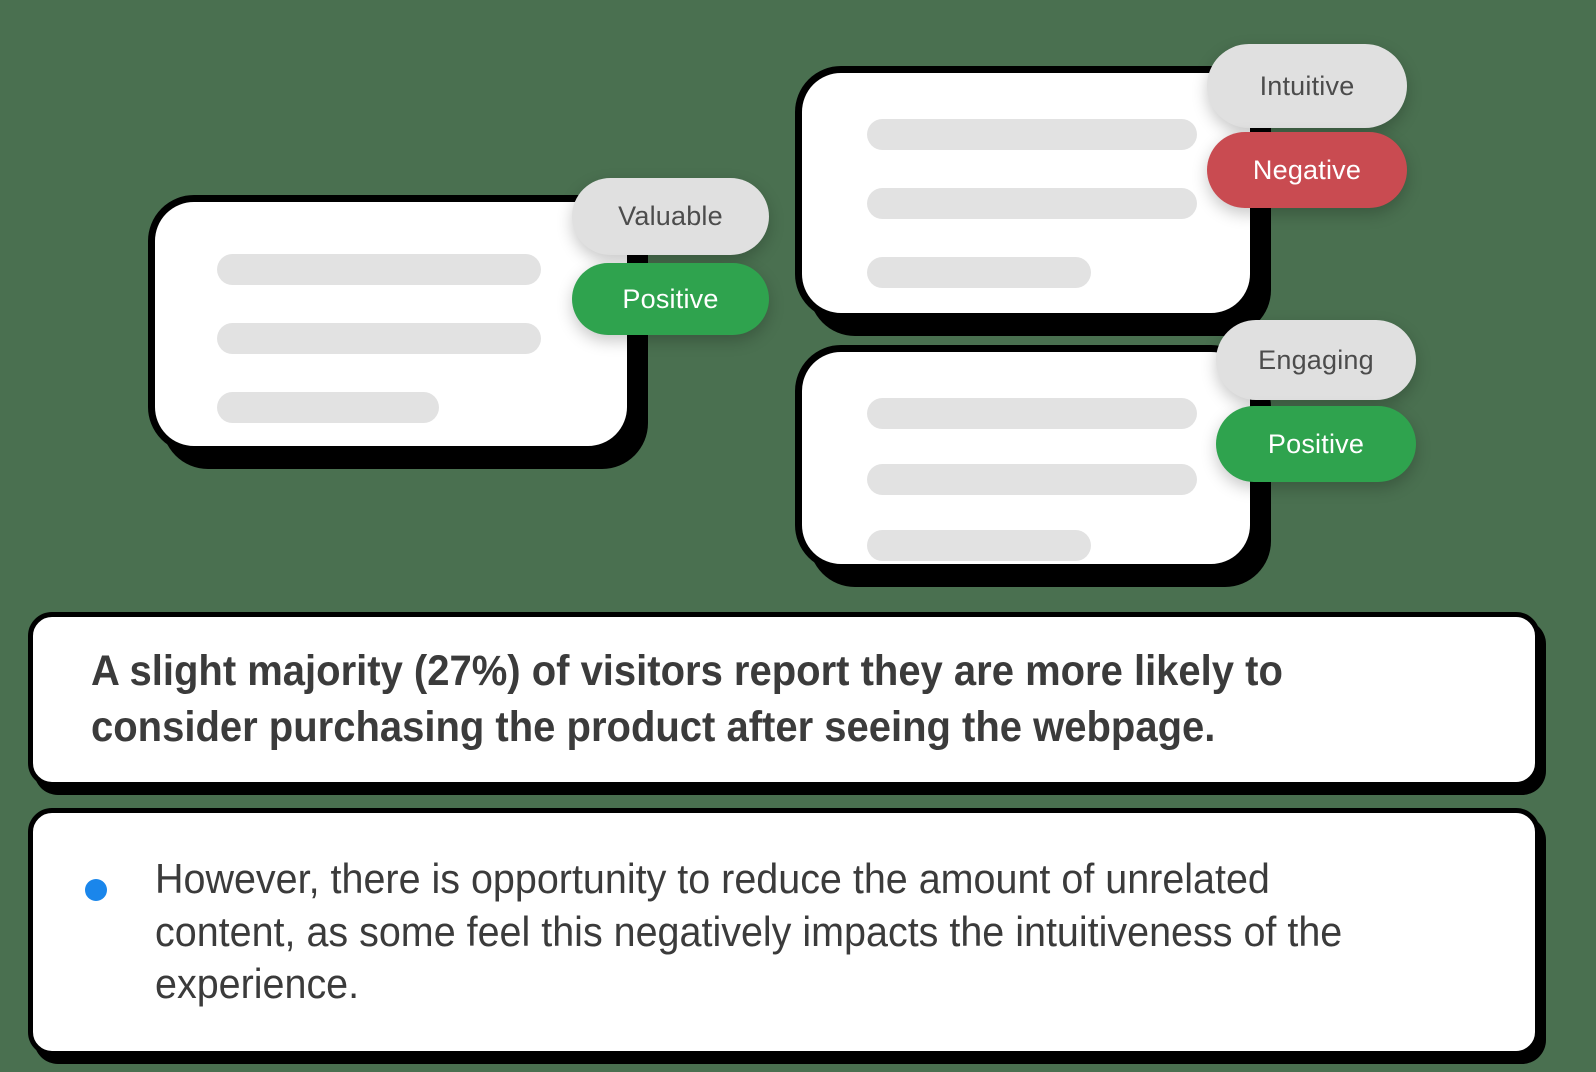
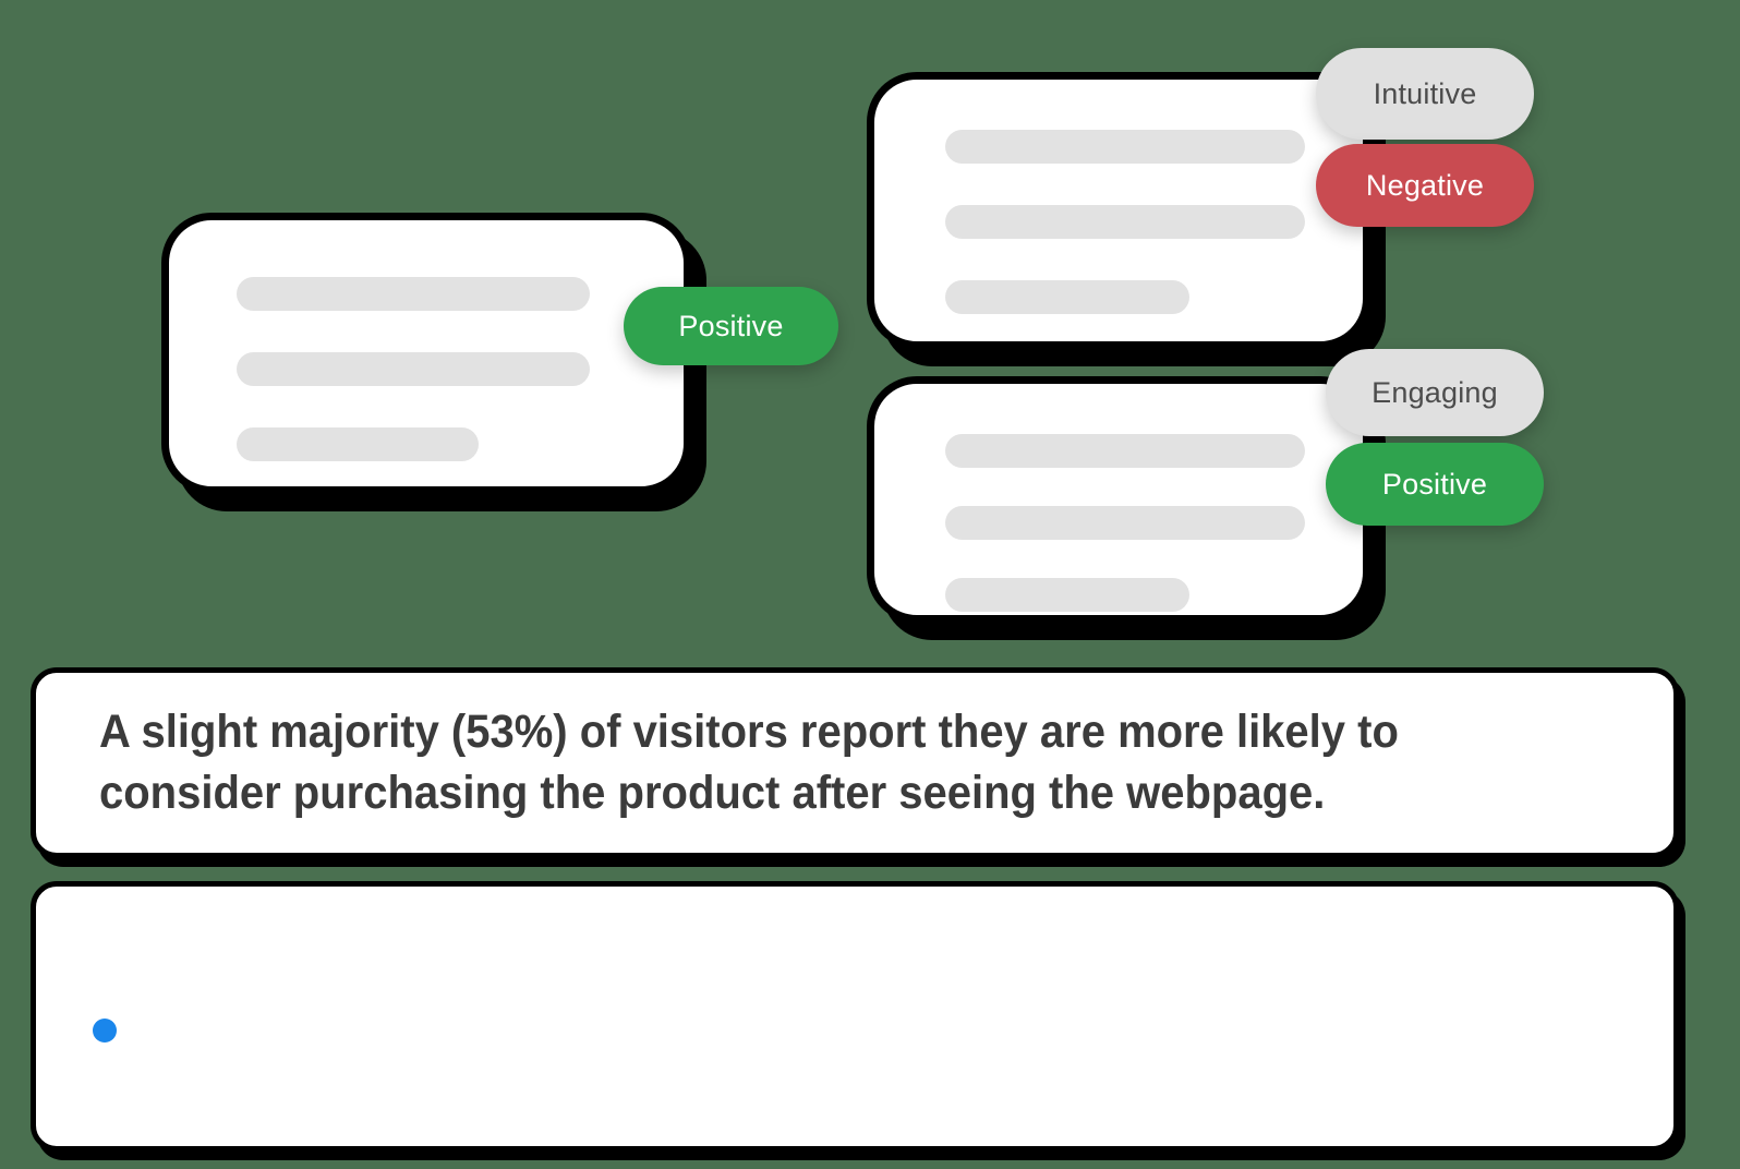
- Valuable
  Positive
  Intuitive
  Negative
  Engaging
  Positive
- A slight majority (27%) of visitors report they are more likely to consider purchasing the product after seeing the webpage.
+ A slight majority (53%) of visitors report they are more likely to consider purchasing the product after seeing the webpage.
- However, there is opportunity to reduce the amount of unrelated content, as some feel this negatively impacts the intuitiveness of the experience.
